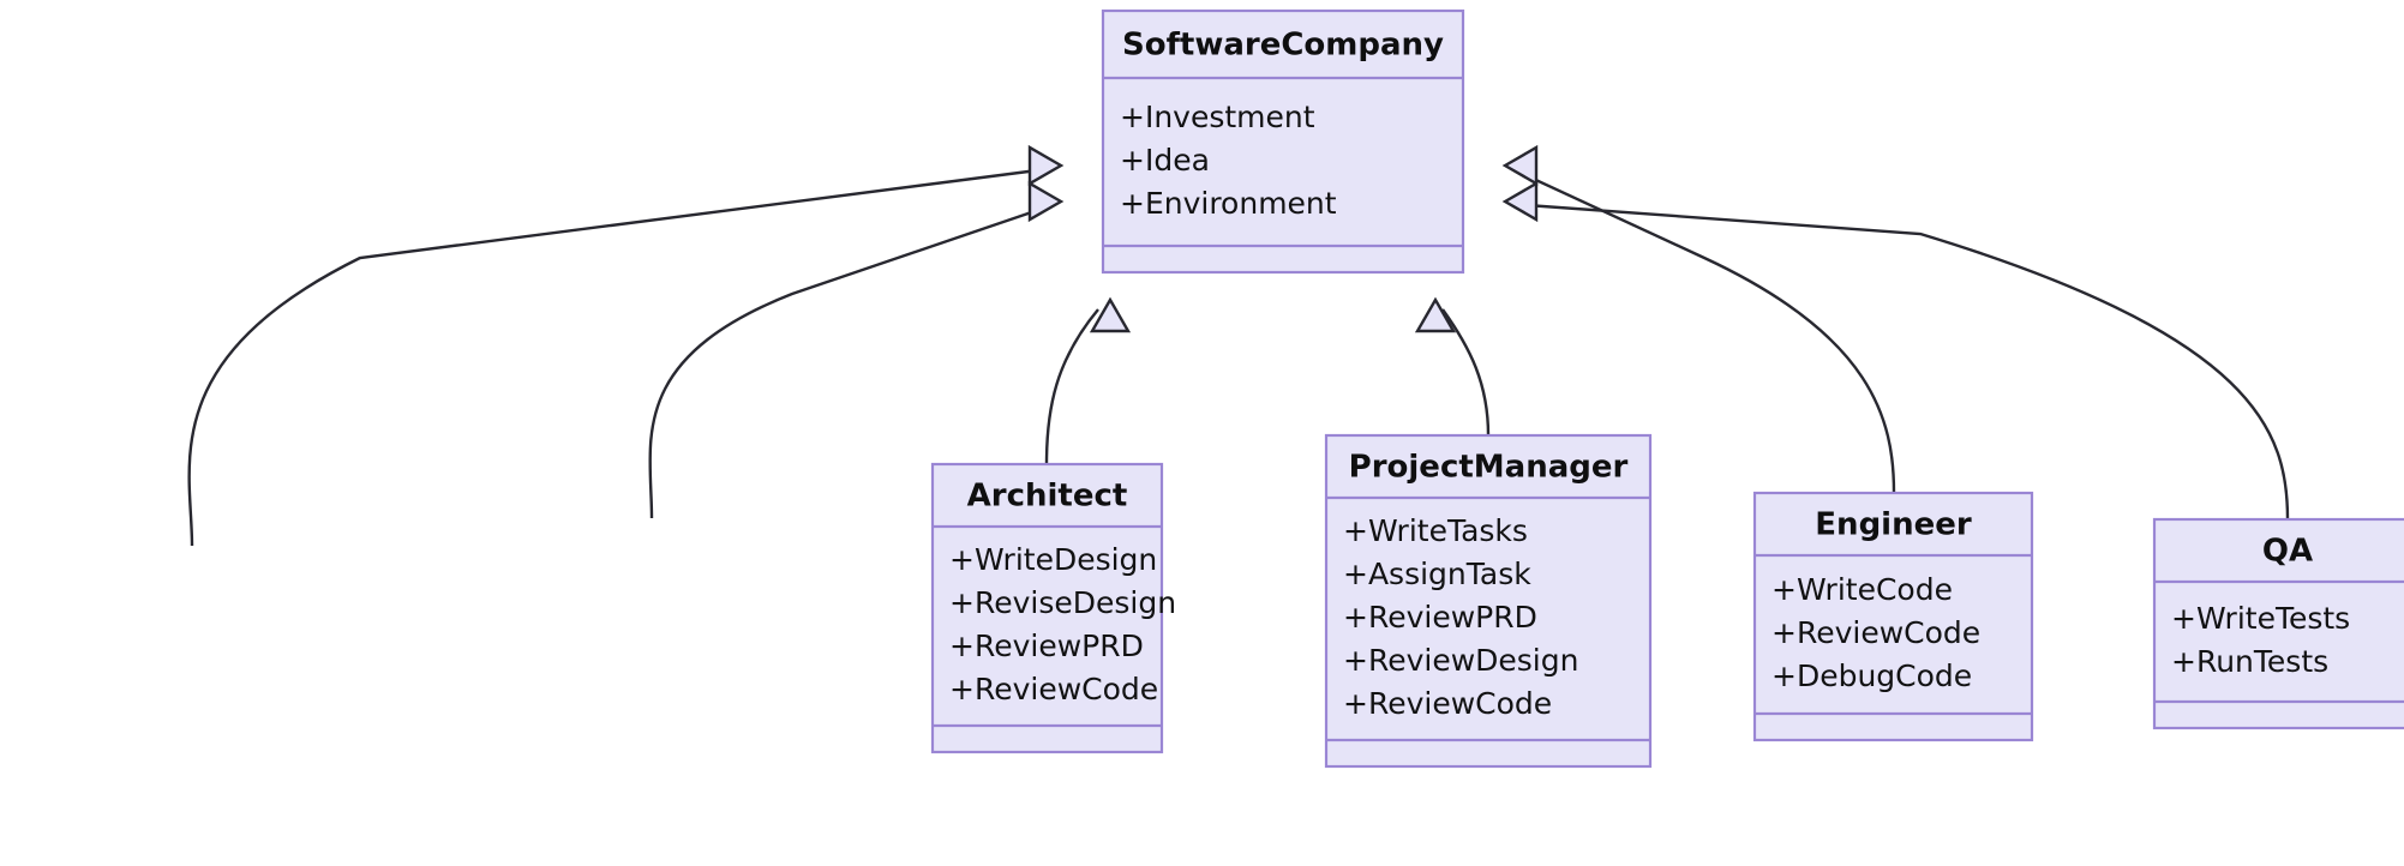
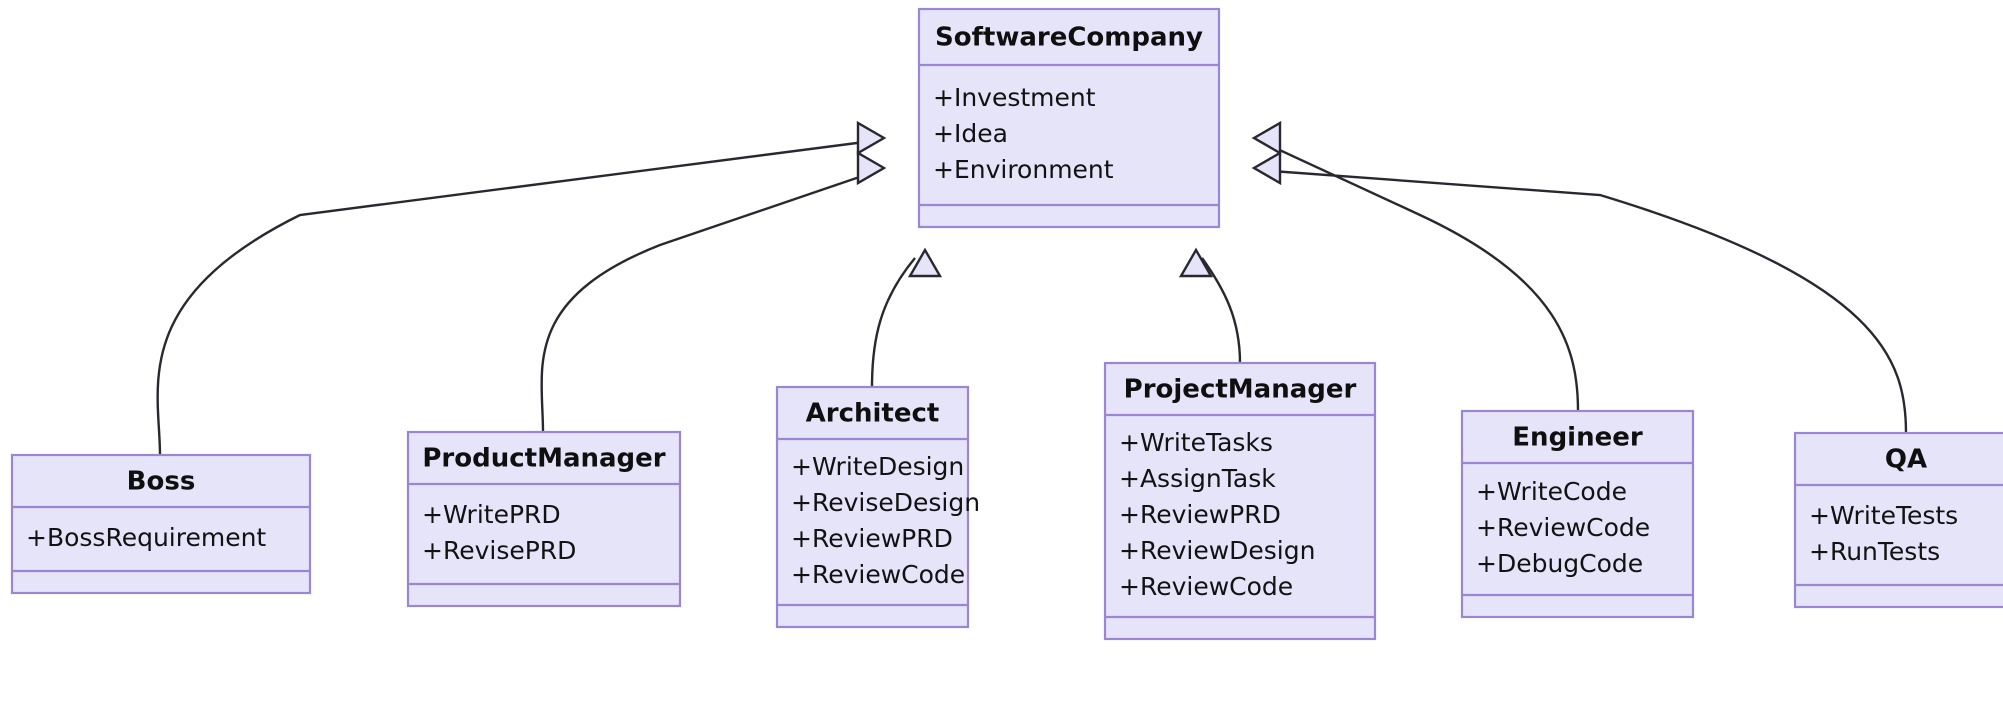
  SoftwareCompany
  +Investment
  +Idea
  +Environment
+ Boss
+ +BossRequirement
+ ProductManager
+ +WritePRD
+ +RevisePRD
  Architect
  +WriteDesign
  +ReviseDesign
  +ReviewPRD
  +ReviewCode
  ProjectManager
  +WriteTasks
  +AssignTask
  +ReviewPRD
  +ReviewDesign
  +ReviewCode
  Engineer
  +WriteCode
  +ReviewCode
  +DebugCode
  QA
  +WriteTests
  +RunTests
